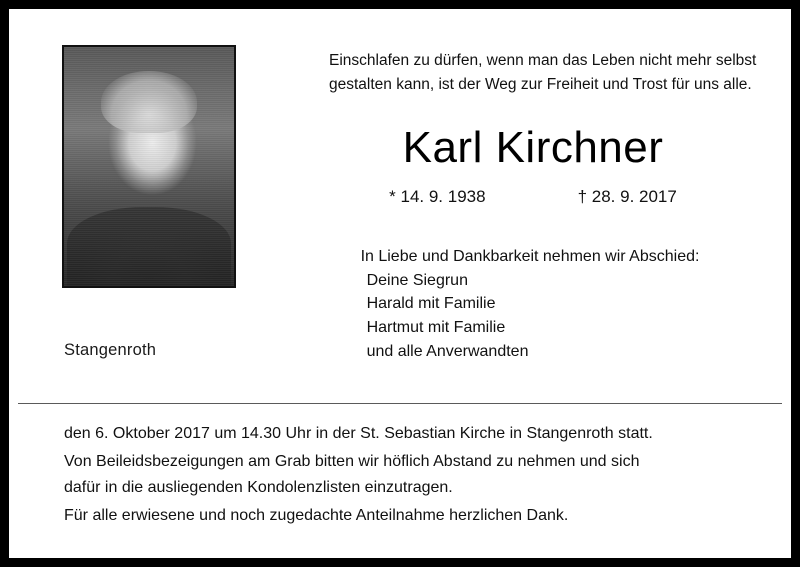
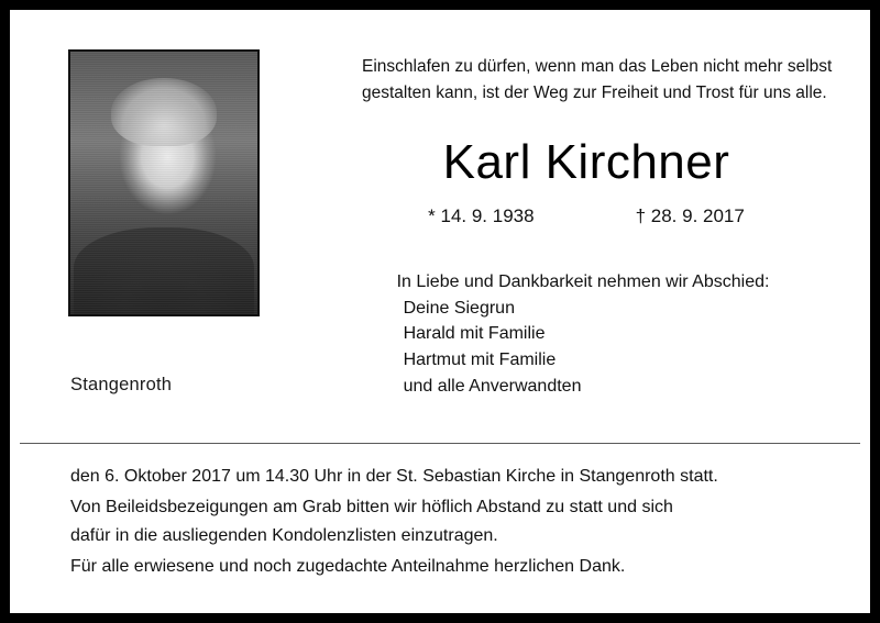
  Stangenroth
  Einschlafen zu dürfen, wenn man das Leben nicht mehr selbst
  gestalten kann, ist der Weg zur Freiheit und Trost für uns alle.
  Karl Kirchner
  * 14. 9. 1938
  † 28. 9. 2017
  In Liebe und Dankbarkeit nehmen wir Abschied:
  Deine Siegrun
  Harald mit Familie
  Hartmut mit Familie
  und alle Anverwandten
  den 6. Oktober 2017 um 14.30 Uhr in der St. Sebastian Kirche in Stangenroth statt.
- Von Beileidsbezeigungen am Grab bitten wir höflich Abstand zu nehmen und sich
+ Von Beileidsbezeigungen am Grab bitten wir höflich Abstand zu statt und sich
  dafür in die ausliegenden Kondolenzlisten einzutragen.
  Für alle erwiesene und noch zugedachte Anteilnahme herzlichen Dank.
